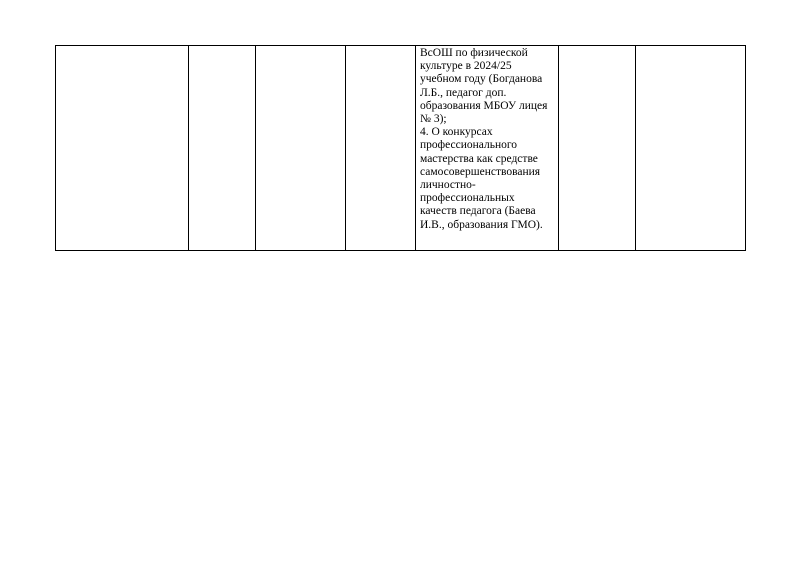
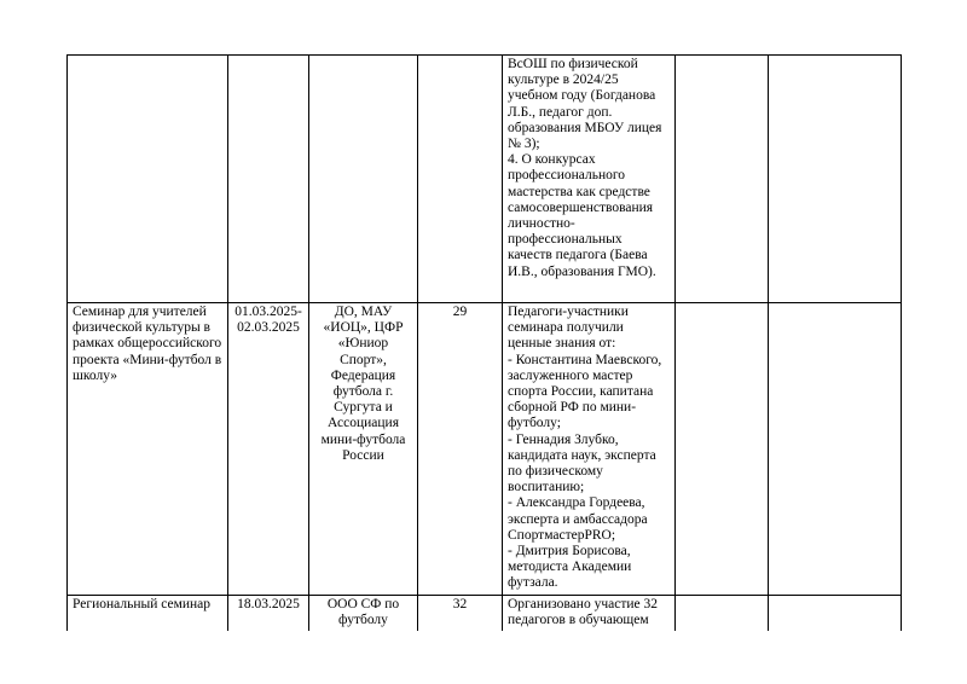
  				ВсОШ по физической культуре в 2024/25 учебном году (Богданова Л.Б., педагог доп. образования МБОУ лицея № 3); 4. О конкурсах профессионального мастерства как средстве самосовершенствования личностно-профессиональных качеств педагога (Баева И.В., образования ГМО).
+ Семинар для учителей физической культуры в рамках общероссийского проекта «Мини-футбол в школу»	01.03.2025-02.03.2025	ДО, МАУ «ИОЦ», ЦФР «Юниор Спорт», Федерация футбола г. Сургута и Ассоциация мини-футбола России	29	Педагоги-участники семинара получили ценные знания от: - Константина Маевского, заслуженного мастер спорта России, капитана сборной РФ по мини-футболу; - Геннадия Злубко, кандидата наук, эксперта по физическому воспитанию; - Александра Гордеева, эксперта и амбассадора СпортмастерPRO; - Дмитрия Борисова, методиста Академии футзала.
+ Региональный семинар	18.03.2025	ООО СФ по футболу	32	Организовано участие 32 педагогов в обучающем
